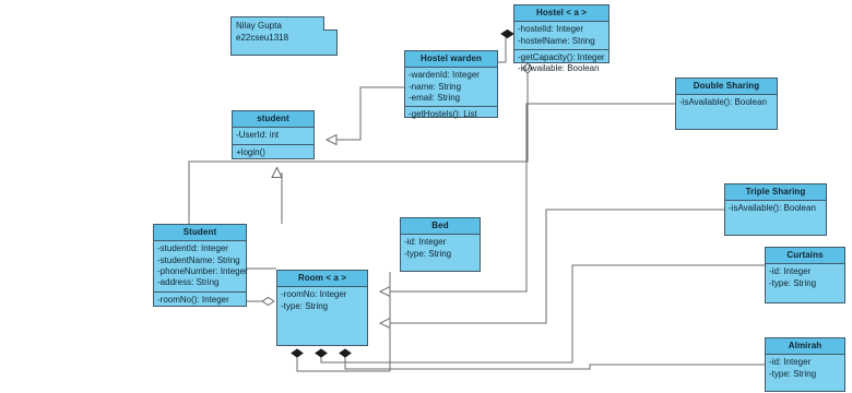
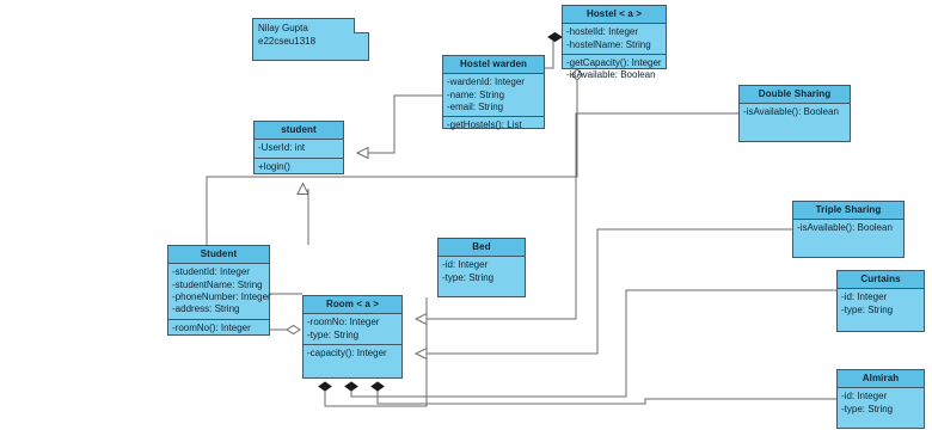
  Nilay Gupta
  e22cseu1318
  Hostel < a >
  -hostelId: Integer
  -hostelName: String
  -getCapacity(): Integer
  -isAvailable: Boolean
  Hostel warden
  -wardenId: Integer
  -name: String
  -email: String
  -getHostels(): List
  student
  -UserId: int
  +login()
  Double Sharing
  -isAvailable(): Boolean
  Triple Sharing
  -isAvailable(): Boolean
  Curtains
  -id: Integer
  -type: String
  Almirah
  -id: Integer
  -type: String
  Bed
  -id: Integer
  -type: String
  Student
  -studentId: Integer
  -studentName: String
  -phoneNumber: Integer
  -address: String
  -roomNo(): Integer
  Room < a >
  -roomNo: Integer
  -type: String
+ -capacity(): Integer
